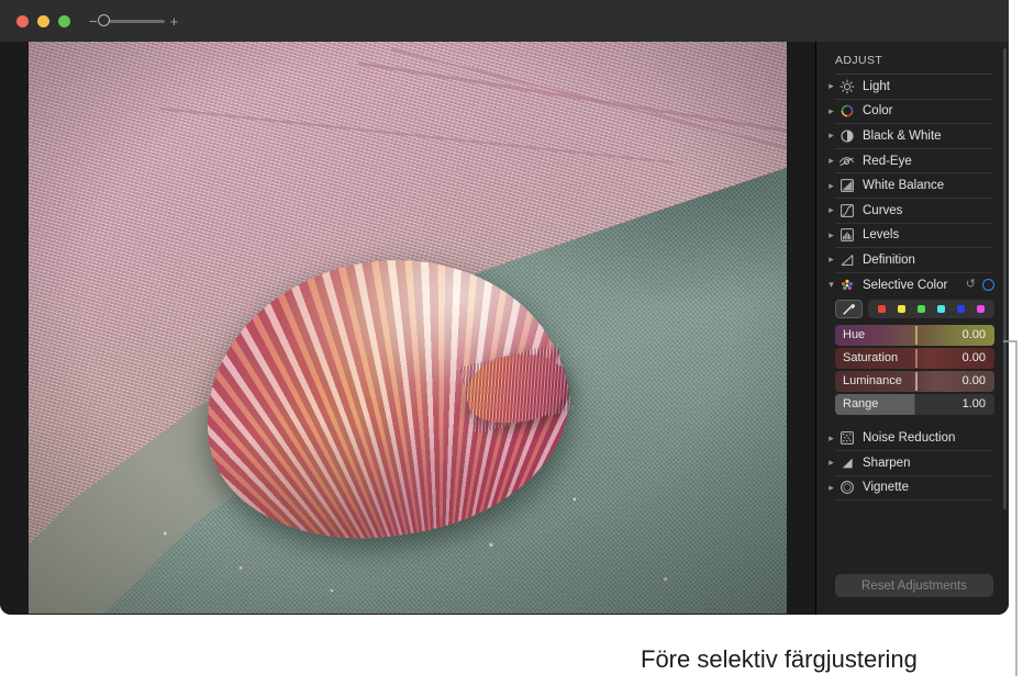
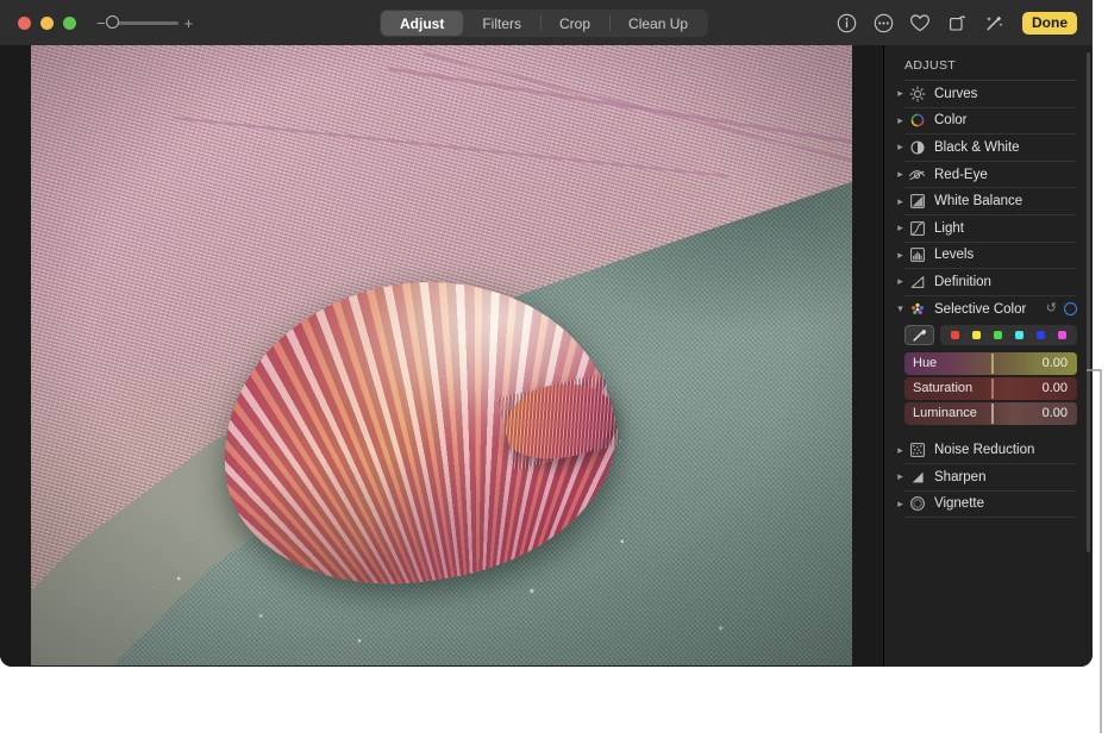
  −
  +
+ Adjust
+ Filters
+ Crop
+ Clean Up
+ Done
  ADJUST
  ▸
- Light
+ Curves
  ▸
  Color
  ▸
  Black & White
  ▸
  Red-Eye
  ▸
  White Balance
  ▸
- Curves
+ Light
  ▸
  Levels
  ▸
  Definition
  ▾
  Selective Color
  ↺
  Hue
  0.00
  Saturation
  0.00
  Luminance
  0.00
- Range
- 1.00
  ▸
  Noise Reduction
  ▸
  Sharpen
  ▸
  Vignette
- Reset Adjustments
- Före selektiv färgjustering
